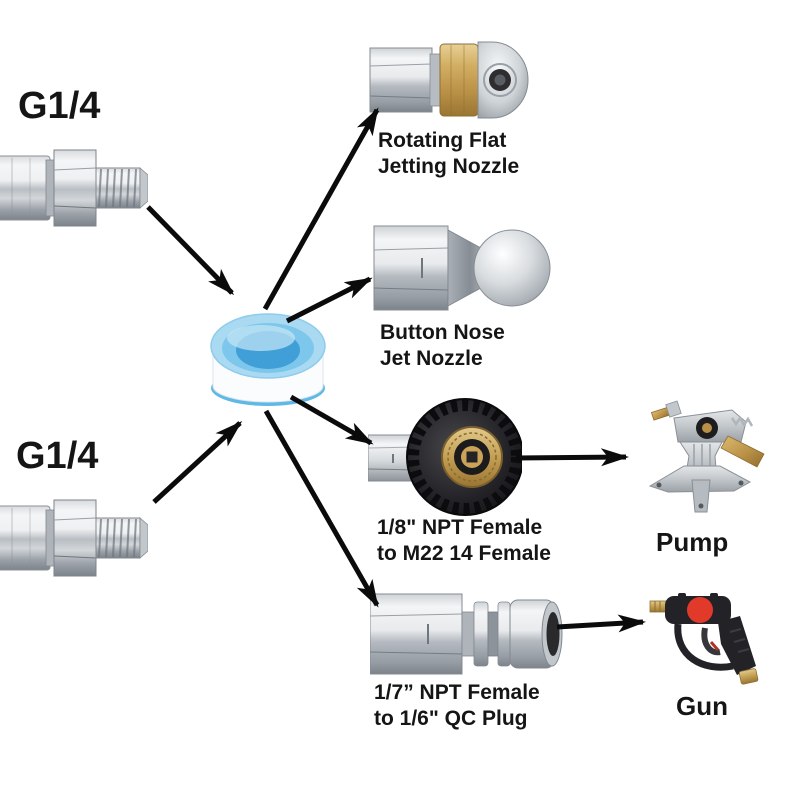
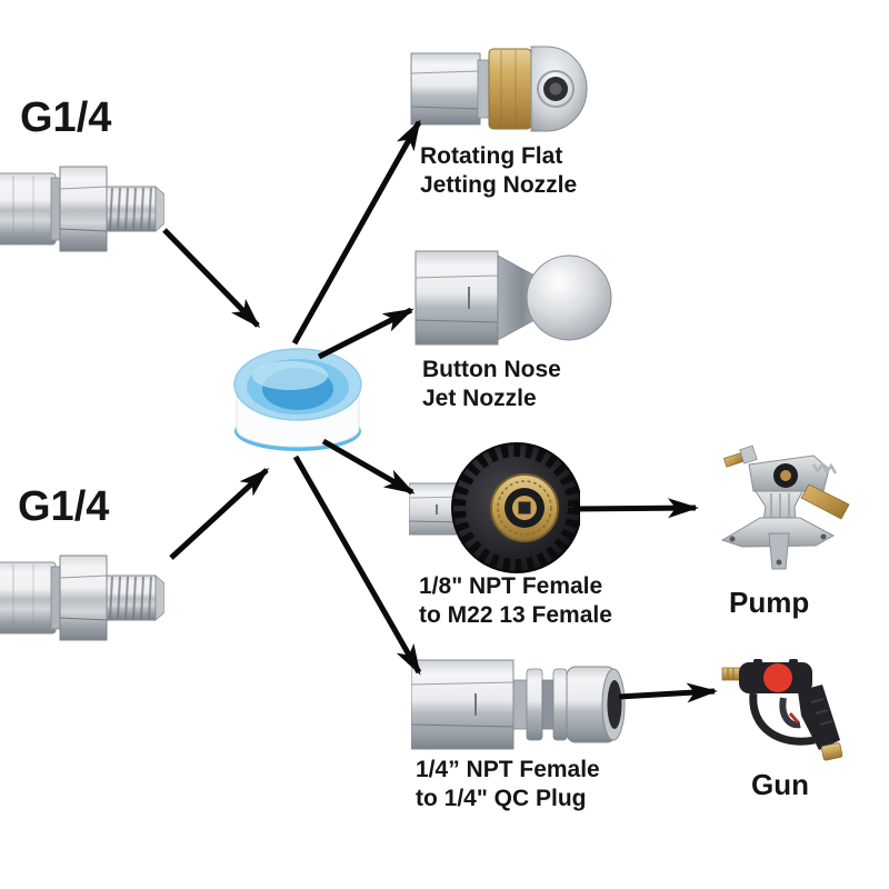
  G1/4
  G1/4
  Rotating Flat
  Jetting Nozzle
  Button Nose
  Jet Nozzle
  1/8" NPT Female
- to M22 14 Female
+ to M22 13 Female
  Pump
- 1/7” NPT Female
+ 1/4” NPT Female
- to 1/6" QC Plug
+ to 1/4" QC Plug
  Gun
